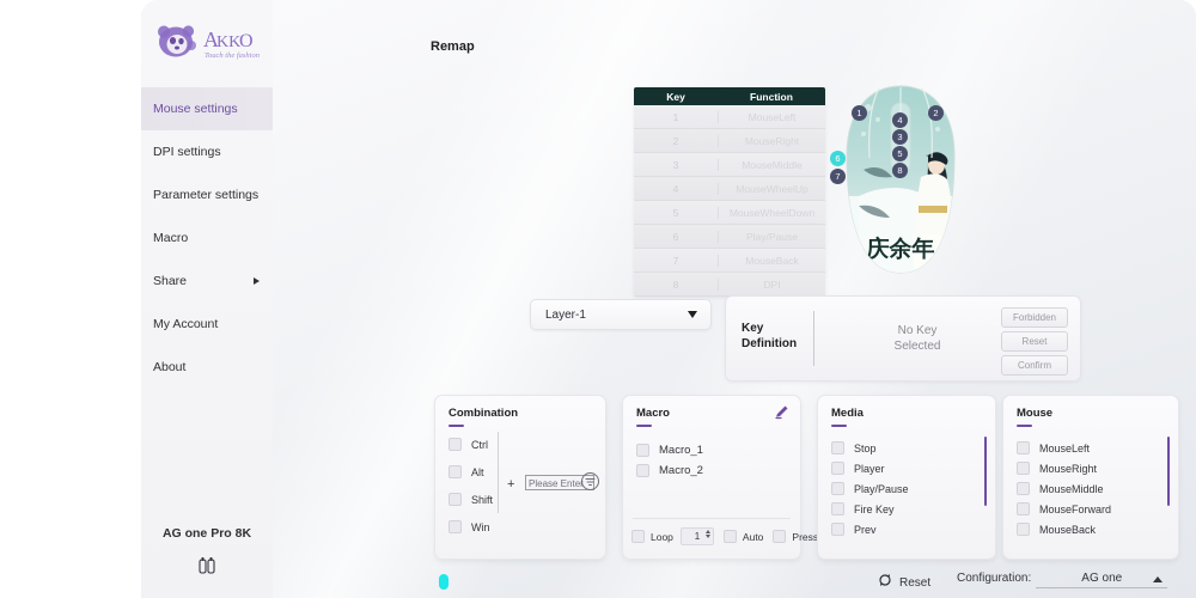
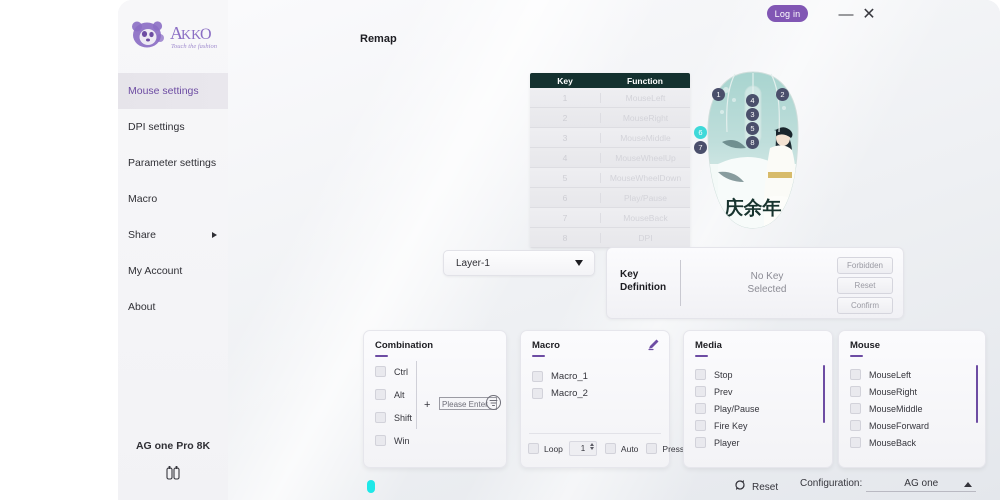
+ Log in
+ —
+ ✕
  A
  KK
  O
  Mouse settings
  DPI settings
  Parameter settings
  Macro
  Share
  My Account
  About
  AG one Pro 8K
  Remap
  Key
  Function
  1
  MouseLeft
  2
  3
  MouseMiddle
  4
  5
  MouseWheelDown
  6
  7
  MouseBack
  8
  庆余年
  1
  2
  4
  3
  5
  8
  6
  7
  Layer-1
  Key
  Definition
  No Key
  Selected
  Forbidden
  Reset
  Confirm
  Combination
  Ctrl
  Alt
  Shift
  Win
  +
  Please Ente
  Macro
  Macro_1
  Macro_2
  Loop
  1
  Auto
  Pres
  Media
  Stop
- Player
+ Prev
  Play/Pause
  Fire Key
- Prev
+ Player
  Mouse
  MouseLeft
  MouseRight
  MouseMiddle
  MouseForward
  MouseBack
  Reset
  Configuration:
  AG one
